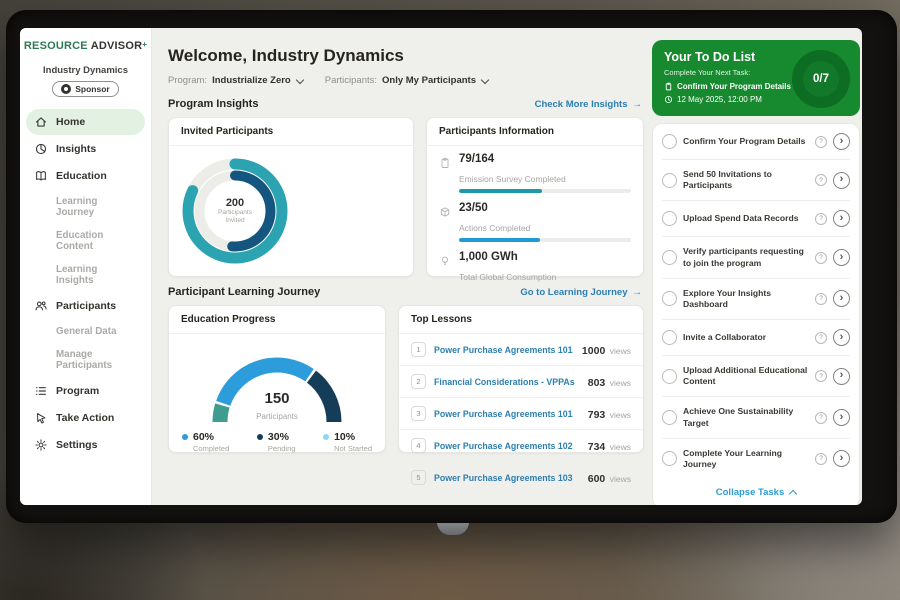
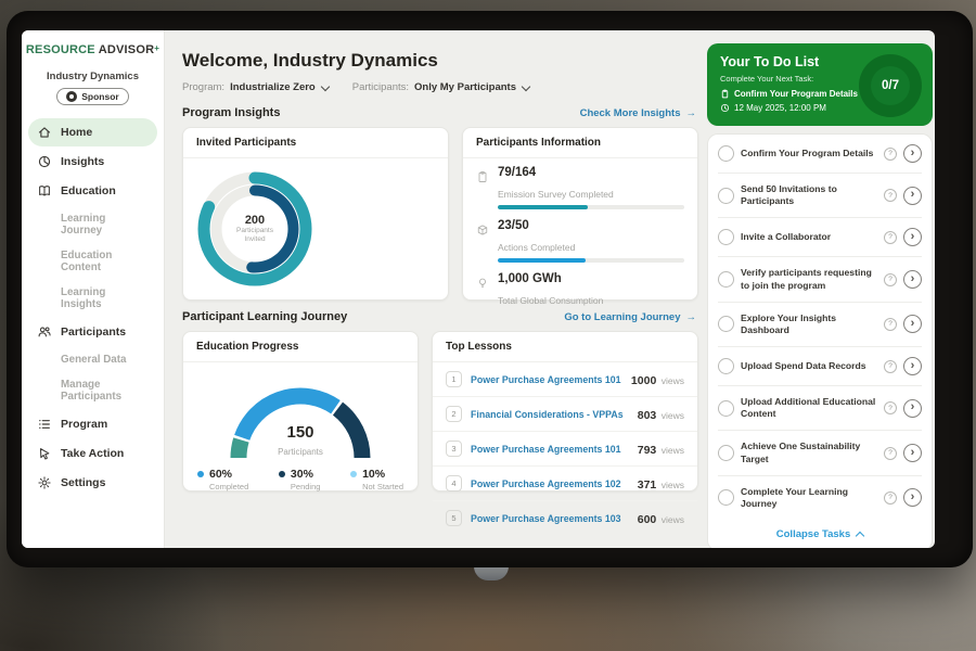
  RESOURCE ADVISOR+
  Industry Dynamics
  Sponsor
  Home
  Insights
  Education
  Learning Journey
  Education Content
  Learning Insights
  Participants
  General Data
  Manage Participants
  Program
  Take Action
  Settings
  Welcome, Industry Dynamics
  Program:
  Industrialize Zero
  Participants:
  Only My Participants
  Program Insights
  Check More Insights
  →
  Invited Participants
  200
  Participants Information
  79/164
  Emission Survey Completed
  23/50
  Actions Completed
  1,000 GWh
  Total Global Consumption
  Participant Learning Journey
  Go to Learning Journey
  →
  Education Progress
  150
  Participants
  60%
  Completed
  30%
  Pending
  10%
  Not Started
  Top Lessons
  1
  Power Purchase Agreements 101
  1000 views
  2
  Financial Considerations - VPPAs
  803 views
  3
  Power Purchase Agreements 101
  793 views
  4
  Power Purchase Agreements 102
- 734 views
+ 371 views
  5
  Power Purchase Agreements 103
  600 views
  Your To Do List
  Complete Your Next Task:
  Confirm Your Program Details
  12 May 2025, 12:00 PM
  0/7
  Confirm Your Program Details
  ›
  Send 50 Invitations to Participants
  ›
- Upload Spend Data Records
+ Invite a Collaborator
  ›
  Verify participants requesting to join the program
  ›
  Explore Your Insights Dashboard
  ›
- Invite a Collaborator
+ Upload Spend Data Records
  ›
  Upload Additional Educational Content
  ›
  Achieve One Sustainability Target
  ›
  Complete Your Learning Journey
  ›
  Collapse Tasks
